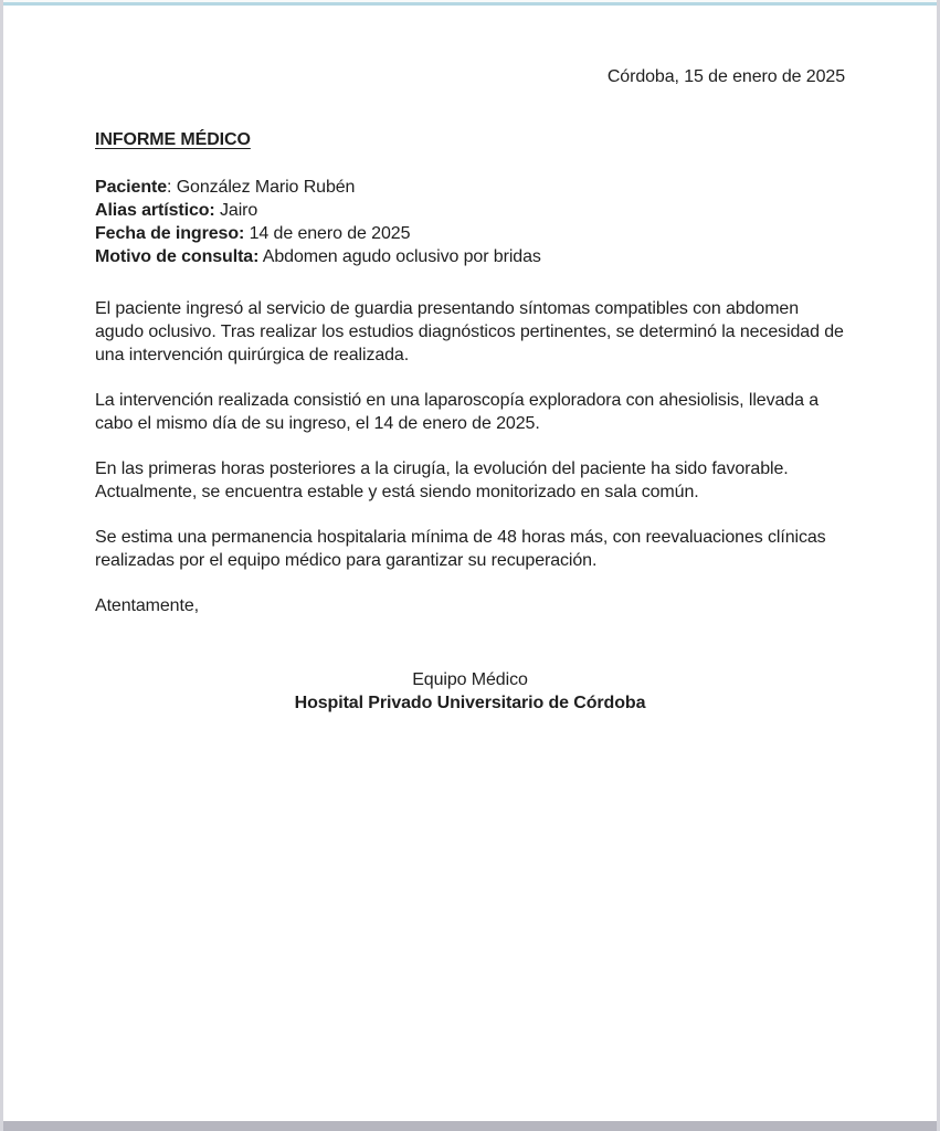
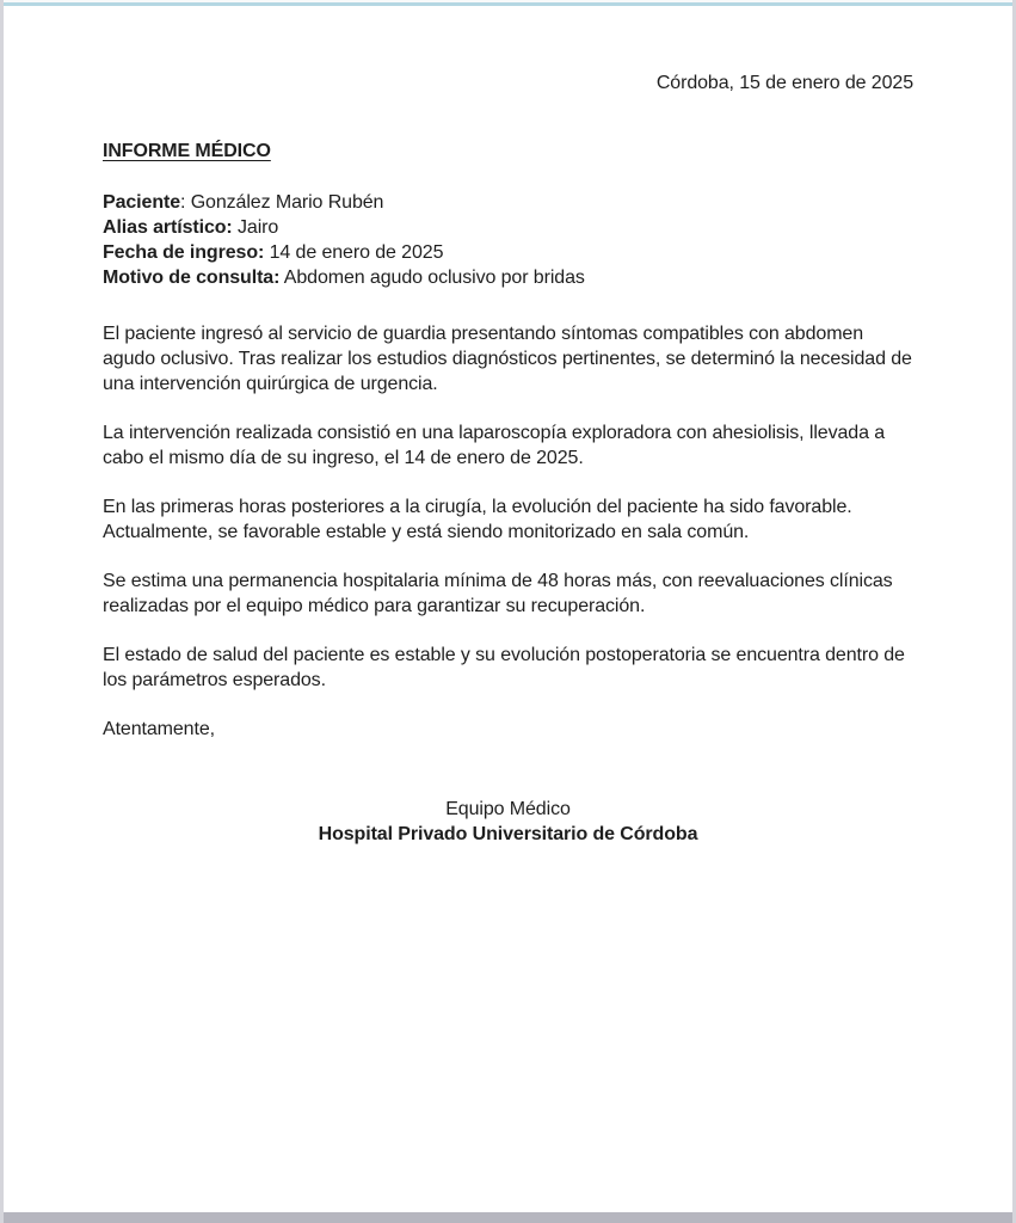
  Córdoba, 15 de enero de 2025
  INFORME MÉDICO
  Paciente: González Mario Rubén
  Alias artístico: Jairo
  Fecha de ingreso: 14 de enero de 2025
  Motivo de consulta: Abdomen agudo oclusivo por bridas
- El paciente ingresó al servicio de guardia presentando síntomas compatibles con abdomen agudo oclusivo. Tras realizar los estudios diagnósticos pertinentes, se determinó la necesidad de una intervención quirúrgica de realizada.
+ El paciente ingresó al servicio de guardia presentando síntomas compatibles con abdomen agudo oclusivo. Tras realizar los estudios diagnósticos pertinentes, se determinó la necesidad de una intervención quirúrgica de urgencia.
  La intervención realizada consistió en una laparoscopía exploradora con ahesiolisis, llevada a cabo el mismo día de su ingreso, el 14 de enero de 2025.
- En las primeras horas posteriores a la cirugía, la evolución del paciente ha sido favorable. Actualmente, se encuentra estable y está siendo monitorizado en sala común.
+ En las primeras horas posteriores a la cirugía, la evolución del paciente ha sido favorable. Actualmente, se favorable estable y está siendo monitorizado en sala común.
  Se estima una permanencia hospitalaria mínima de 48 horas más, con reevaluaciones clínicas realizadas por el equipo médico para garantizar su recuperación.
+ El estado de salud del paciente es estable y su evolución postoperatoria se encuentra dentro de los parámetros esperados.
  Atentamente,
  Equipo Médico
  Hospital Privado Universitario de Córdoba
